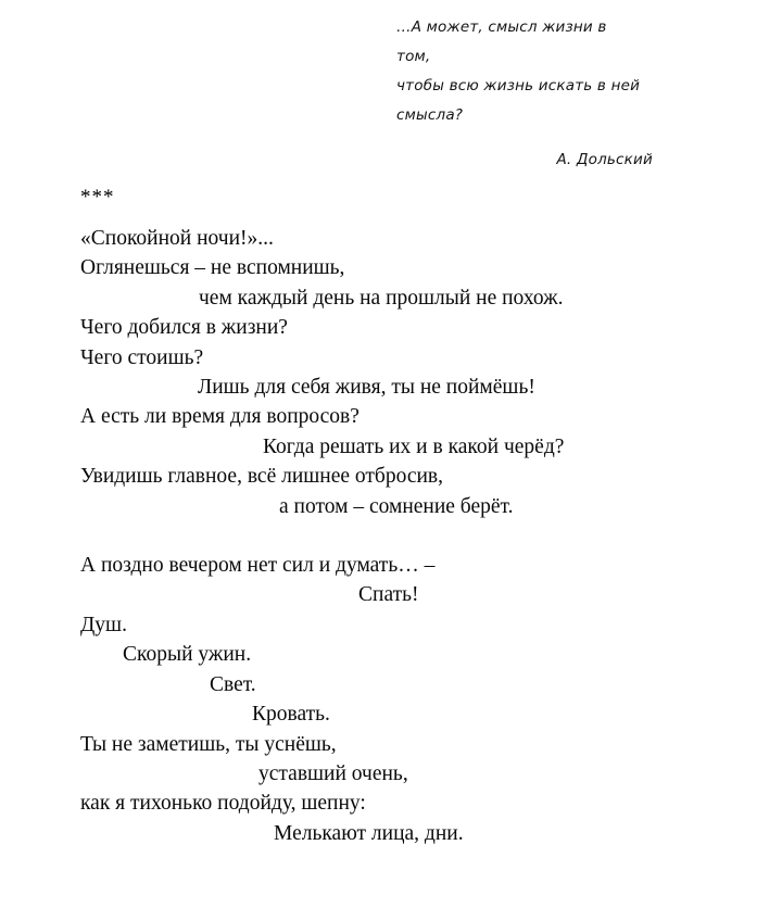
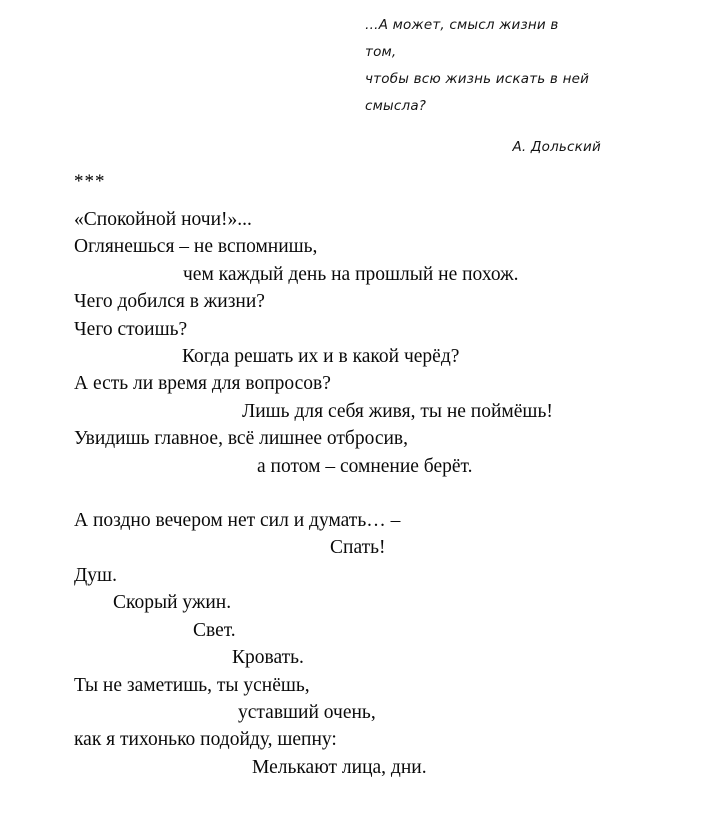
  …А может, смысл жизни в
  том,
  чтобы всю жизнь искать в ней
  смысла?
  А. Дольский
  ***
  «Спокойной ночи!»...
  Оглянешься – не вспомнишь,
  чем каждый день на прошлый не похож.
  Чего добился в жизни?
  Чего стоишь?
- Лишь для себя живя, ты не поймёшь!
+ Когда решать их и в какой черёд?
  А есть ли время для вопросов?
- Когда решать их и в какой черёд?
+ Лишь для себя живя, ты не поймёшь!
  Увидишь главное, всё лишнее отбросив,
  а потом – сомнение берёт.
  А поздно вечером нет сил и думать… –
  Спать!
  Душ.
  Скорый ужин.
  Свет.
  Кровать.
  Ты не заметишь, ты уснёшь,
  уставший очень,
  как я тихонько подойду, шепну:
  Мелькают лица, дни.
